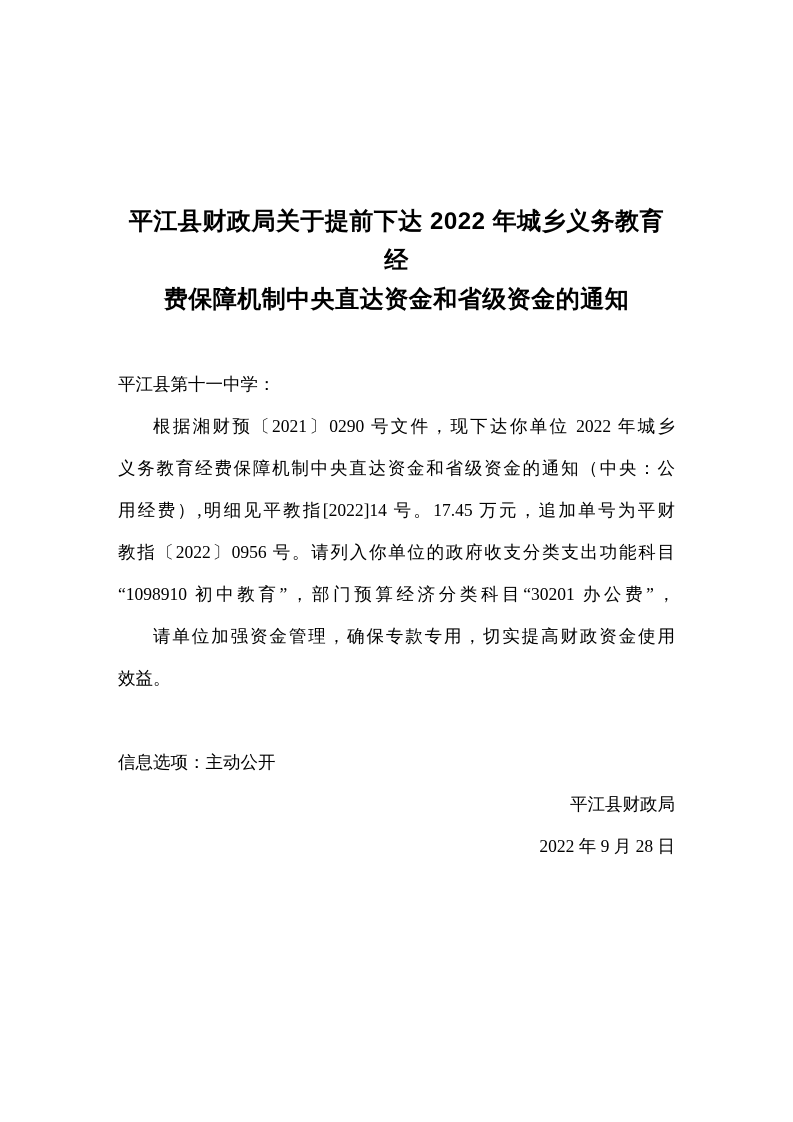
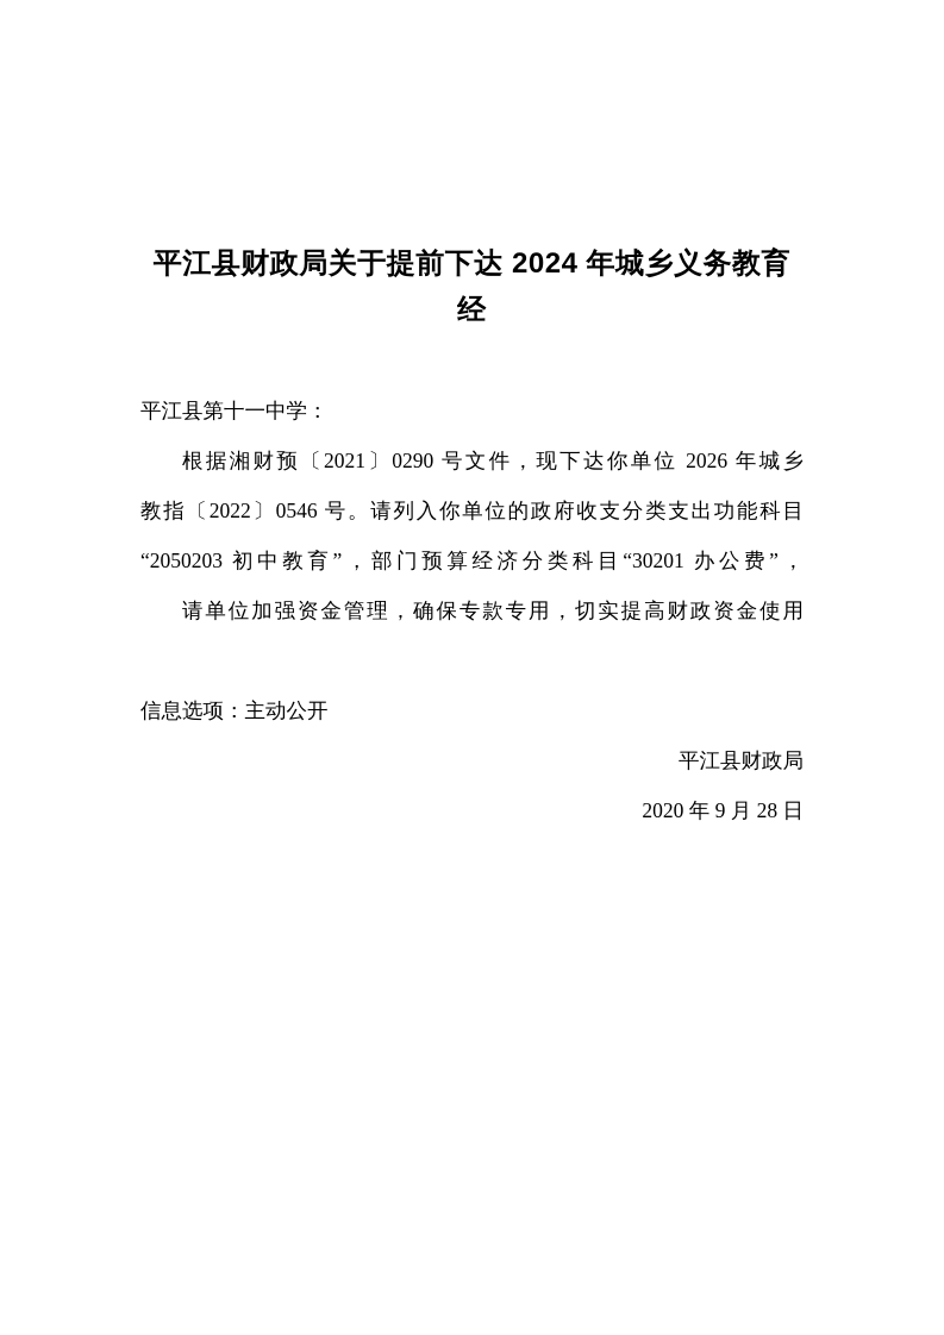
- 平江县财政局关于提前下达 2022 年城乡义务教育经
+ 平江县财政局关于提前下达 2024 年城乡义务教育经
- 费保障机制中央直达资金和省级资金的通知
  平江县第十一中学：
- 根据湘财预〔2021〕0290 号文件，现下达你单位 2022 年城乡
+ 根据湘财预〔2021〕0290 号文件，现下达你单位 2026 年城乡
- 义务教育经费保障机制中央直达资金和省级资金的通知（中央：公
- 用经费）,明细见平教指[2022]14 号。17.45 万元，追加单号为平财
- 教指〔2022〕0956 号。请列入你单位的政府收支分类支出功能科目
+ 教指〔2022〕0546 号。请列入你单位的政府收支分类支出功能科目
- “1098910 初中教育”，部门预算经济分类科目“30201 办公费”，
+ “2050203 初中教育”，部门预算经济分类科目“30201 办公费”，
  请单位加强资金管理，确保专款专用，切实提高财政资金使用
- 效益。
  信息选项：主动公开
  平江县财政局
- 2022 年 9 月 28 日
+ 2020 年 9 月 28 日
